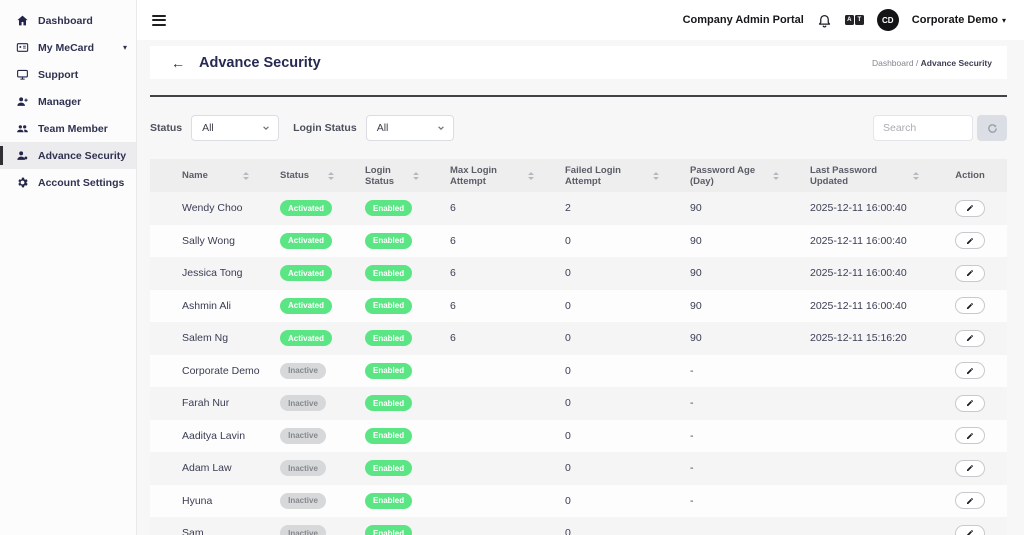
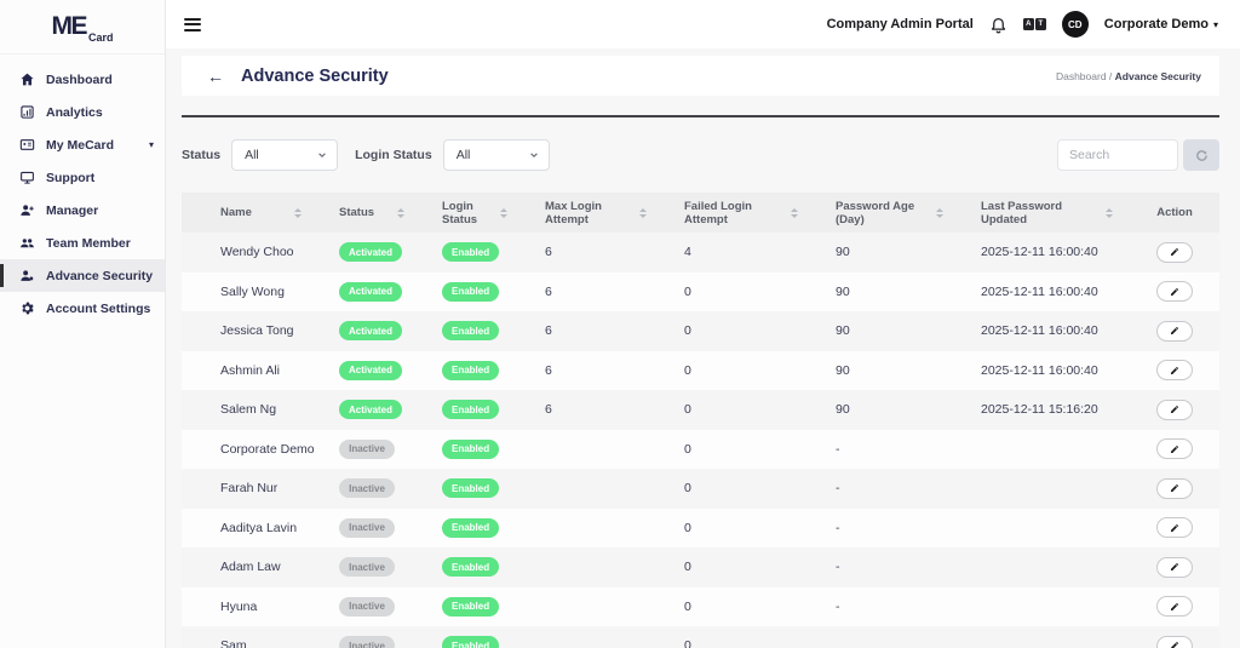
+ ME
+ Card
  Dashboard
+ Analytics
  My MeCard
  ▾
  Support
  Manager
  Team Member
  Advance Security
  Account Settings
  Company Admin Portal
  CD
  Corporate Demo
  ▾
  ←
  Advance Security
  Dashboard / Advance Security
  Status
  All
  Login Status
  All
  Search
  Name
  Status
  Login Status
  Max Login Attempt
  Failed Login Attempt
  Password Age (Day)
  Last Password Updated
  Action
  Wendy Choo
  Activated
  Enabled
  6
- 2
+ 4
  90
  2025-12-11 16:00:40
  Sally Wong
  Activated
  Enabled
  6
  0
  90
  2025-12-11 16:00:40
  Jessica Tong
  Activated
  Enabled
  6
  0
  90
  2025-12-11 16:00:40
  Ashmin Ali
  Activated
  Enabled
  6
  0
  90
  2025-12-11 16:00:40
  Salem Ng
  Activated
  Enabled
  6
  0
  90
  2025-12-11 15:16:20
  Corporate Demo
  Inactive
  Enabled
  0
  -
  Farah Nur
  Inactive
  Enabled
  0
  -
  Aaditya Lavin
  Inactive
  Enabled
  0
  -
  Adam Law
  Inactive
  Enabled
  0
  -
  Hyuna
  Inactive
  Enabled
  0
  -
  Sam
  Inactive
  Enabled
  0
